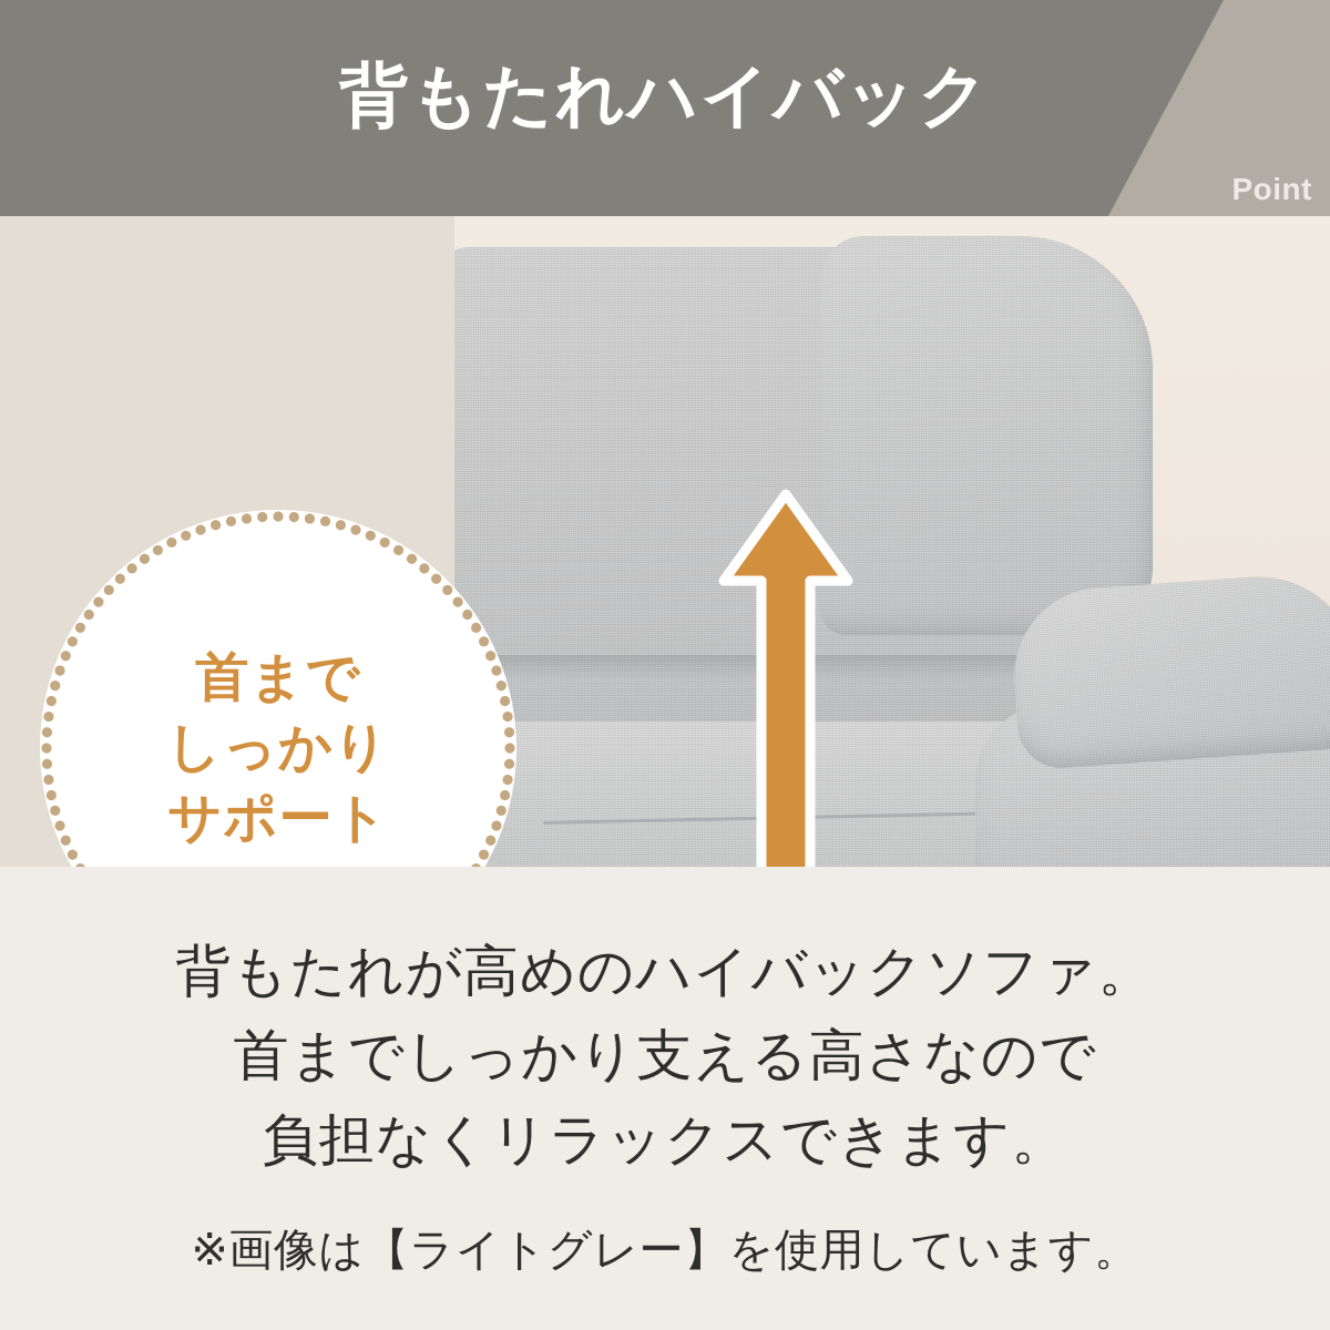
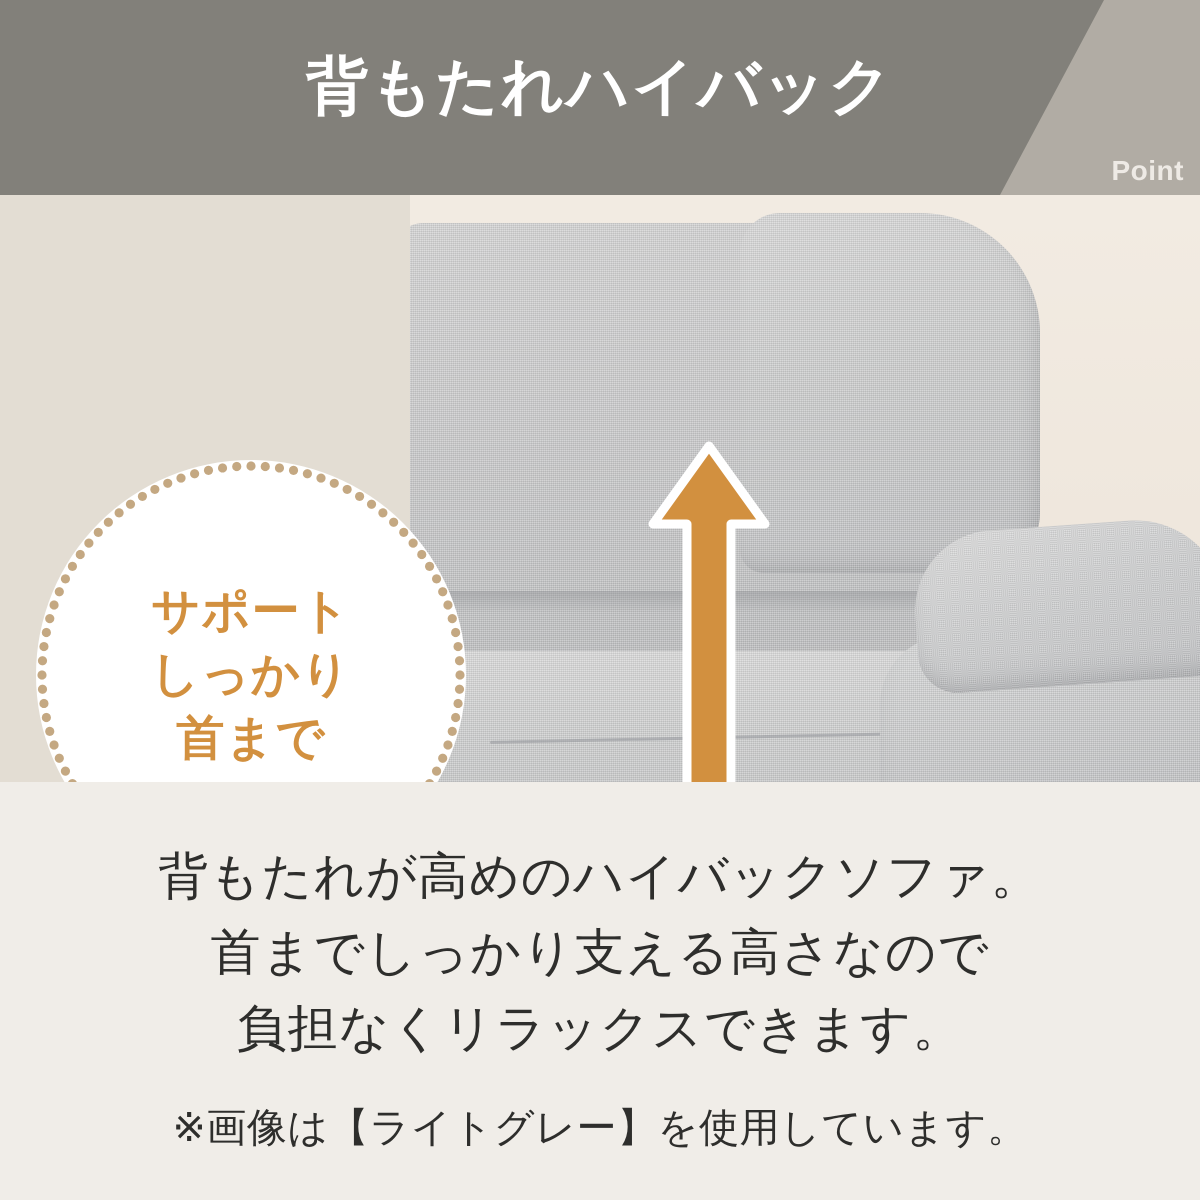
  背もたれハイバック
  Point
- 首まで
+ サポート
  しっかり
- サポート
+ 首まで
  背もたれが高めのハイバックソファ。
  首までしっかり支える高さなので
  負担なくリラックスできます。
  ※画像は【ライトグレー】を使用しています。
